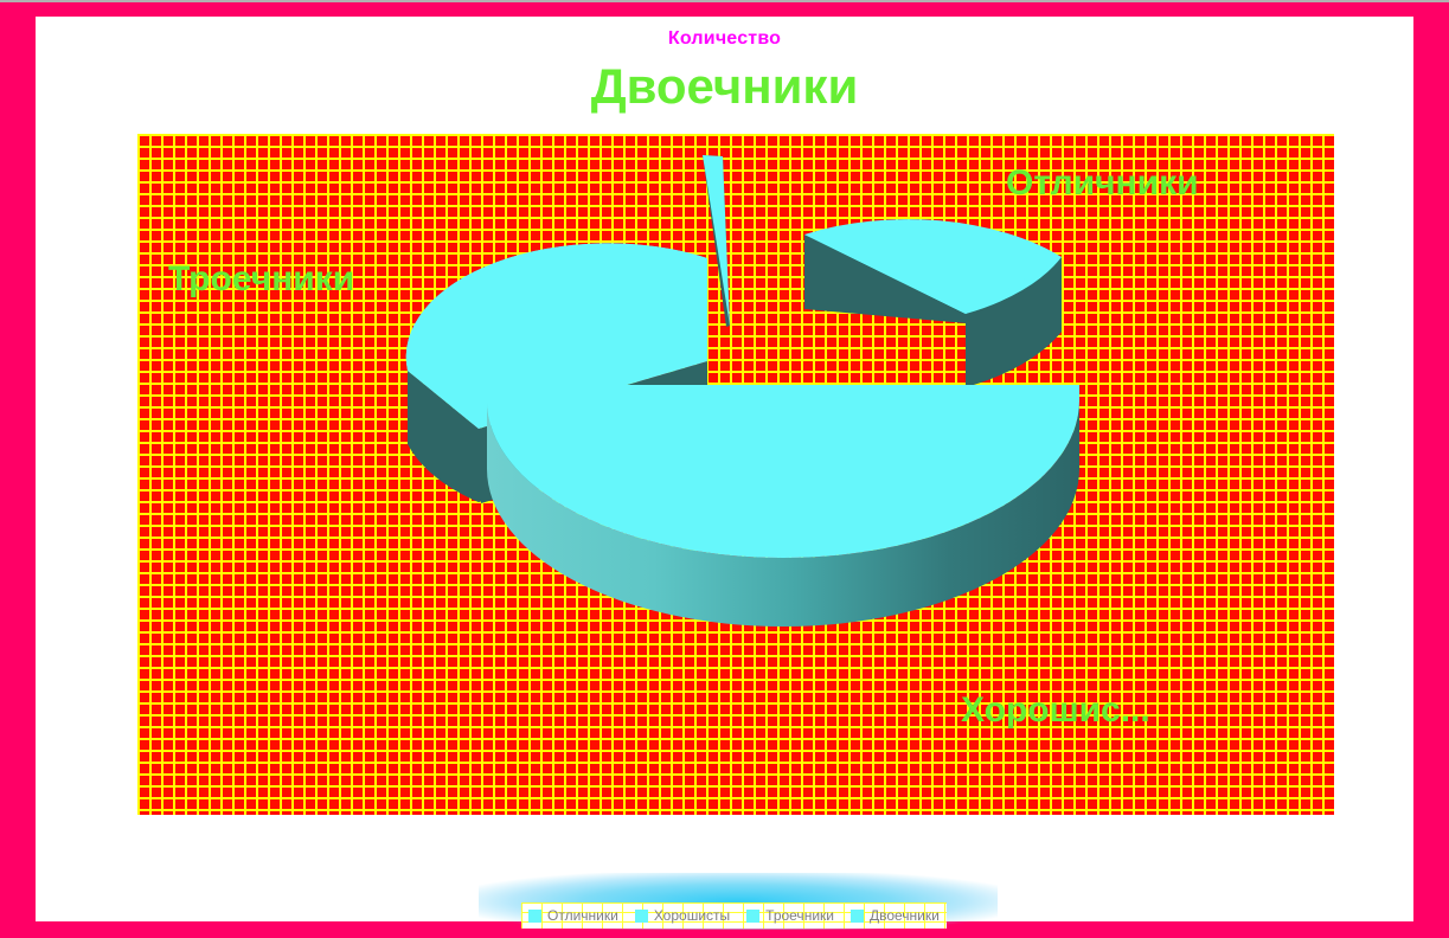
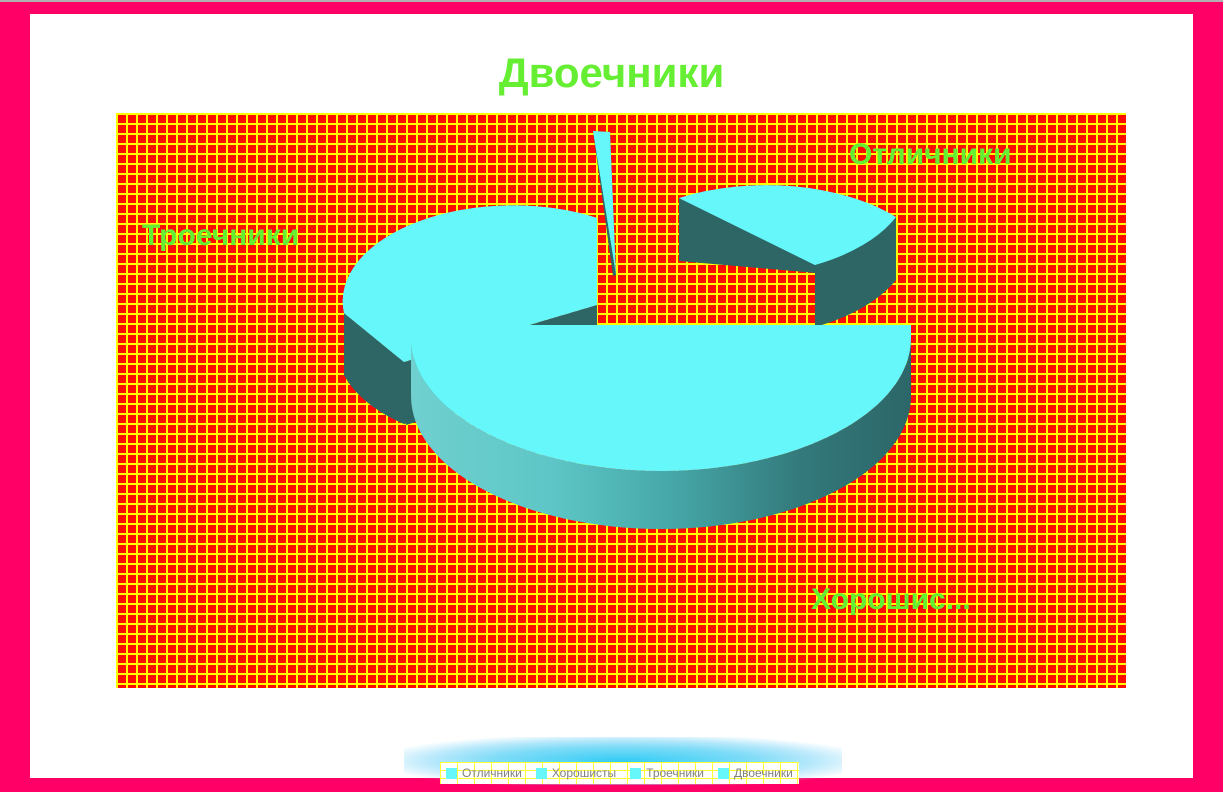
- Количество
  Двоечники
  Отличники
  Троечники
  Хорошис...
  Отличники
  Хорошисты
  Троечники
  Двоечники
